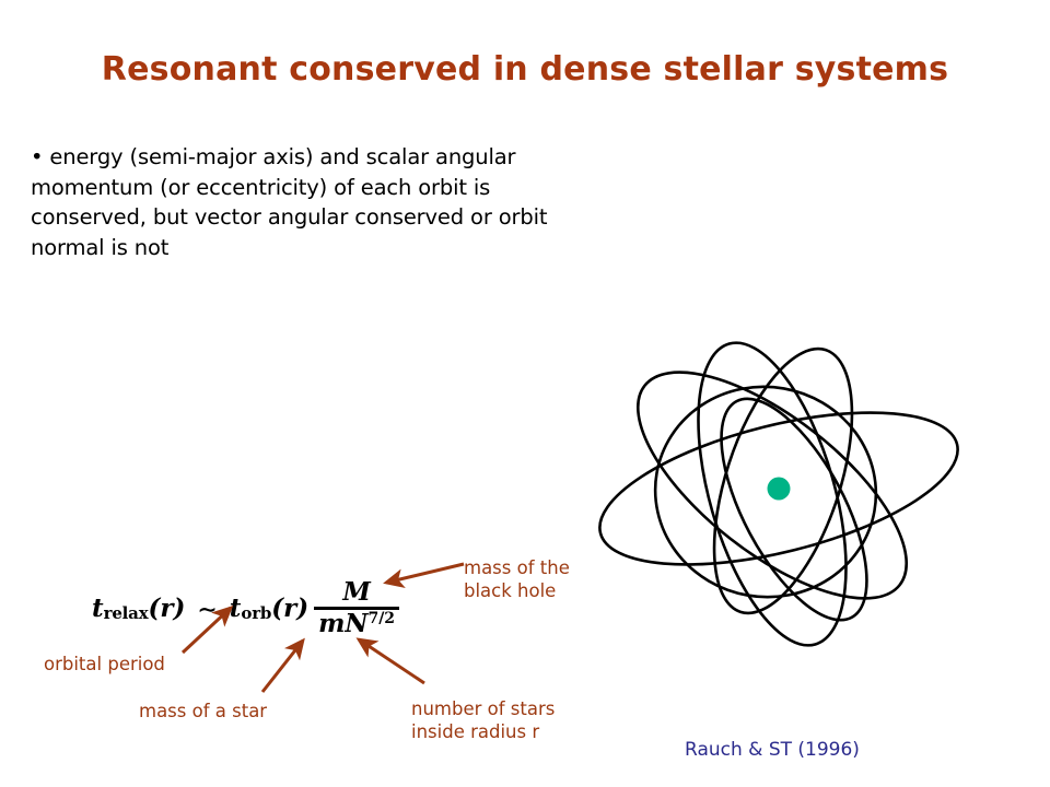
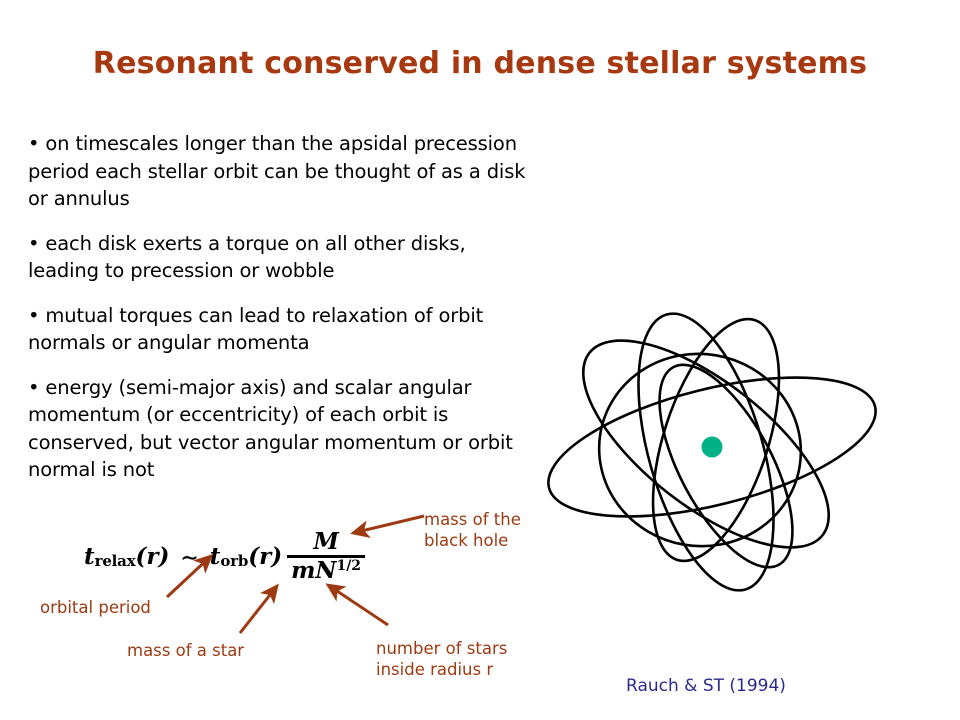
  Resonant conserved in dense stellar systems
+ • on timescales longer than the apsidal precession period each stellar orbit can be thought of as a disk or annulus
+ • each disk exerts a torque on all other disks, leading to precession or wobble
+ • mutual torques can lead to relaxation of orbit normals or angular momenta
- • energy (semi-major axis) and scalar angular momentum (or eccentricity) of each orbit is conserved, but vector angular conserved or orbit normal is not
+ • energy (semi-major axis) and scalar angular momentum (or eccentricity) of each orbit is conserved, but vector angular momentum or orbit normal is not
  t
  relax
  (r)
  ∼
  t
  orb
  (r)
  M
- mN7/2
+ mN1/2
  mass of the
  black hole
  orbital period
  mass of a star
  number of stars
  inside radius r
- Rauch & ST (1996)
+ Rauch & ST (1994)
